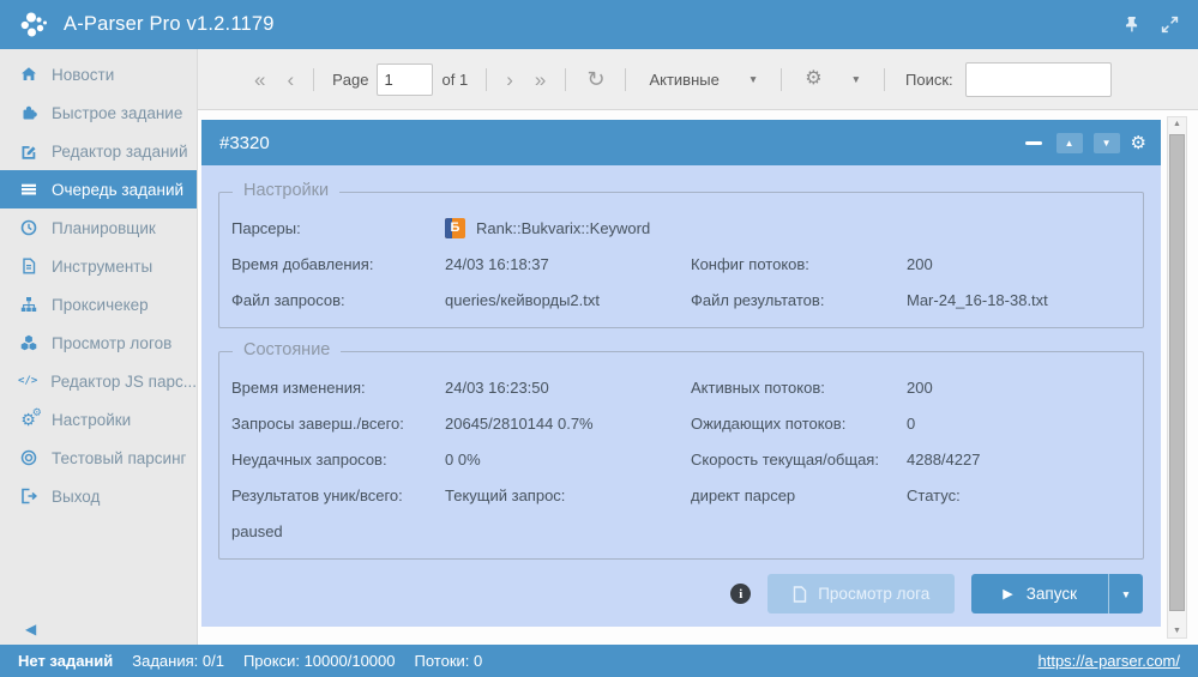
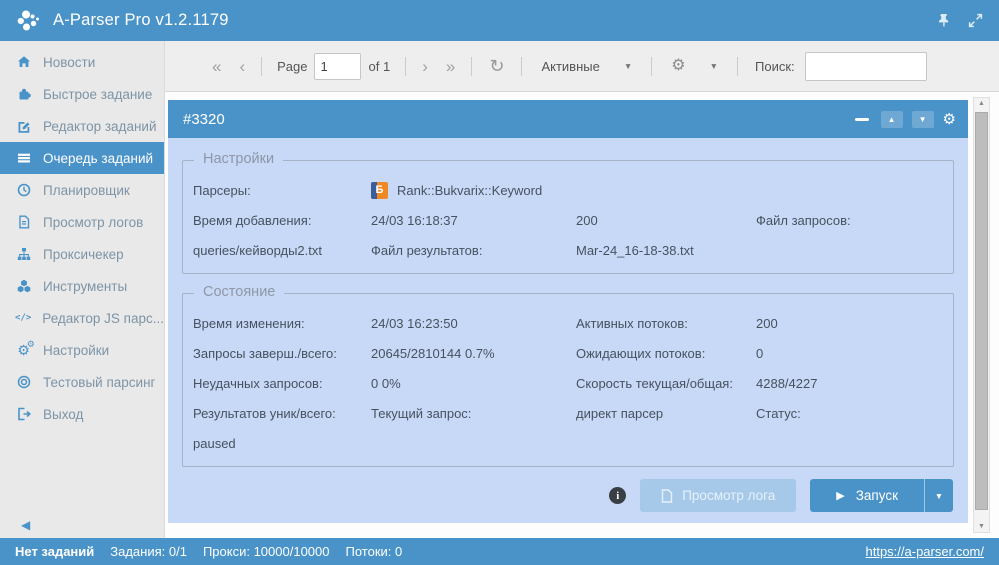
  A-Parser Pro v1.2.1179
  Новости
  Быстрое задание
  Редактор заданий
  Очередь заданий
  Планировщик
- Инструменты
+ Просмотр логов
  Проксичекер
- Просмотр логов
+ Инструменты
  </>
  Редактор JS парс...
  ⚙
  ⚙
  Настройки
  Тестовый парсинг
  Выход
  ◀
  «
  ‹
  Page
  1
  of 1
  ›
  »
  ↻
  Активные
  ▼
  ⚙
  ▼
  Поиск:
  #3320
  ▲
  ▼
  ⚙
  Настройки
  Парсеры:
  Б
  Rank::Bukvarix::Keyword
  Время добавления:
  24/03 16:18:37
- Конфиг потоков:
  200
  Файл запросов:
  queries/кейворды2.txt
  Файл результатов:
  Mar-24_16-18-38.txt
  Состояние
  Время изменения:
  24/03 16:23:50
  Активных потоков:
  200
  Запросы заверш./всего:
  20645/2810144 0.7%
  Ожидающих потоков:
  0
  Неудачных запросов:
  0 0%
  Скорость текущая/общая:
  4288/4227
  Результатов уник/всего:
  Текущий запрос:
  директ парсер
  Статус:
  paused
  i
  Просмотр лога
  ▶
  Запуск
  ▼
  Нет заданий
  Задания: 0/1
  Прокси: 10000/10000
  Потоки: 0
  https://a-parser.com/
